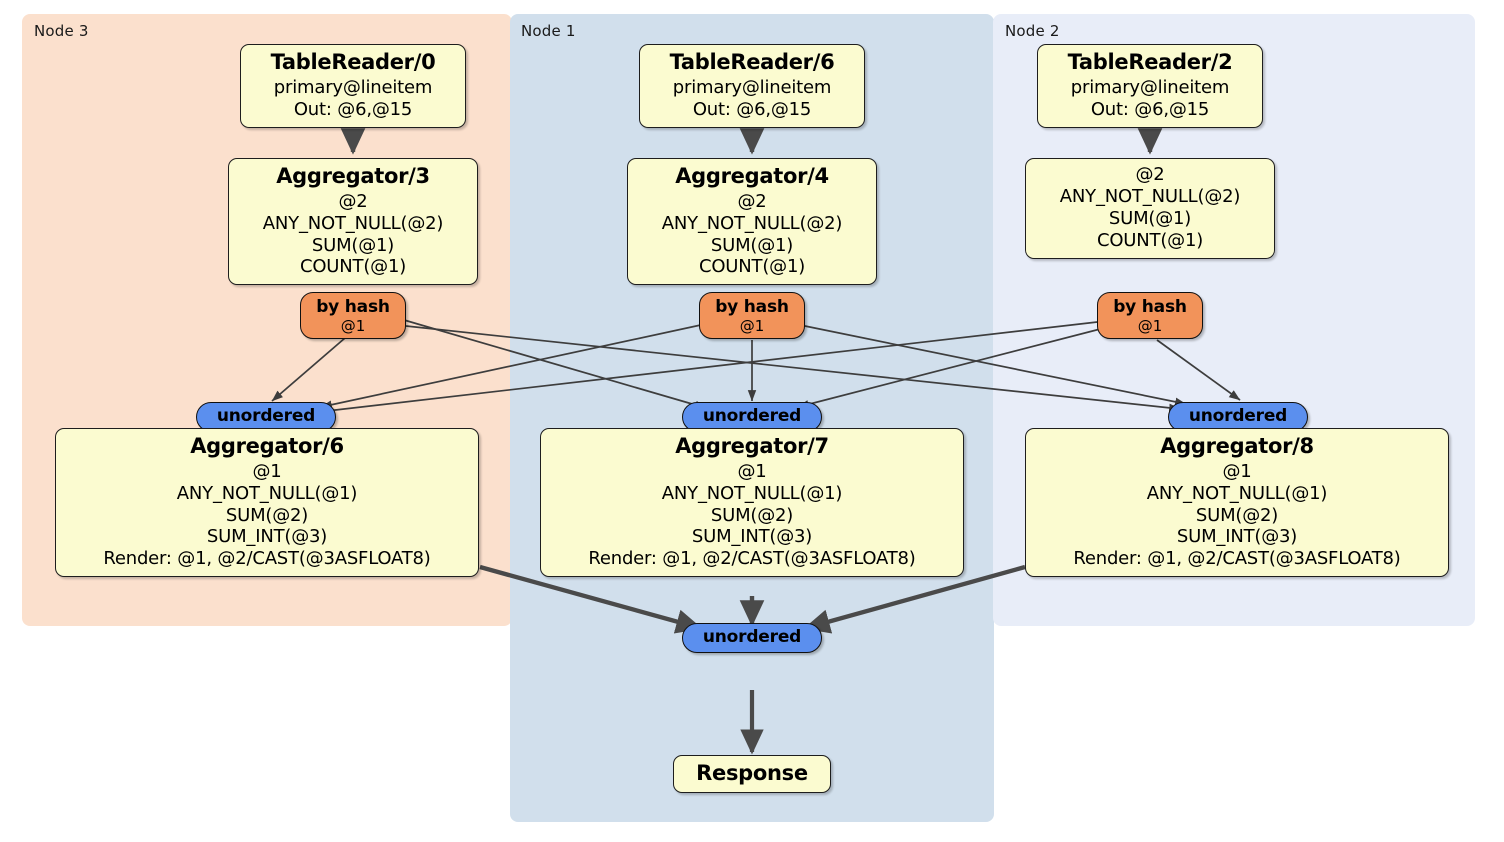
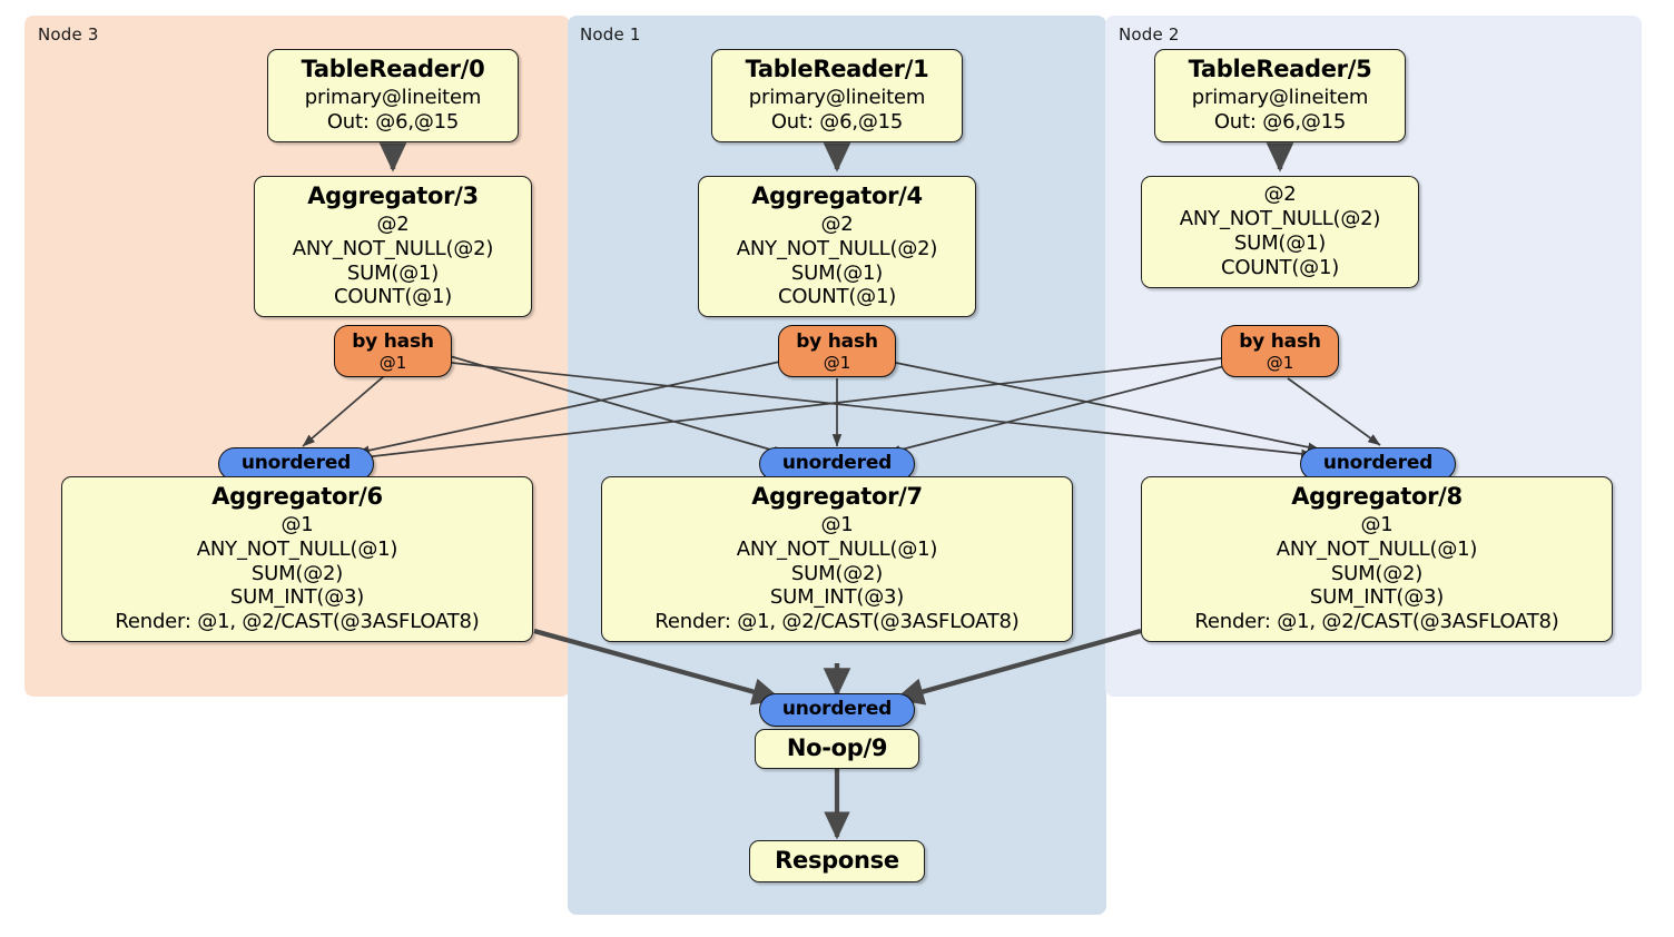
  Node 3
  Node 1
  Node 2
  TableReader/0
  primary@lineitem
  Out: @6,@15
- TableReader/6
+ TableReader/1
  primary@lineitem
  Out: @6,@15
- TableReader/2
+ TableReader/5
  primary@lineitem
  Out: @6,@15
  Aggregator/3
  @2
  ANY_NOT_NULL(@2)
  SUM(@1)
  COUNT(@1)
  Aggregator/4
  @2
  ANY_NOT_NULL(@2)
  SUM(@1)
  COUNT(@1)
  @2
  ANY_NOT_NULL(@2)
  SUM(@1)
  COUNT(@1)
  by hash
  @1
  by hash
  @1
  by hash
  @1
  unordered
  unordered
  unordered
  Aggregator/6
  @1
  ANY_NOT_NULL(@1)
  SUM(@2)
  SUM_INT(@3)
  Render: @1, @2/CAST(@3ASFLOAT8)
  Aggregator/7
  @1
  ANY_NOT_NULL(@1)
  SUM(@2)
  SUM_INT(@3)
  Render: @1, @2/CAST(@3ASFLOAT8)
  Aggregator/8
  @1
  ANY_NOT_NULL(@1)
  SUM(@2)
  SUM_INT(@3)
  Render: @1, @2/CAST(@3ASFLOAT8)
  unordered
+ No-op/9
  Response
